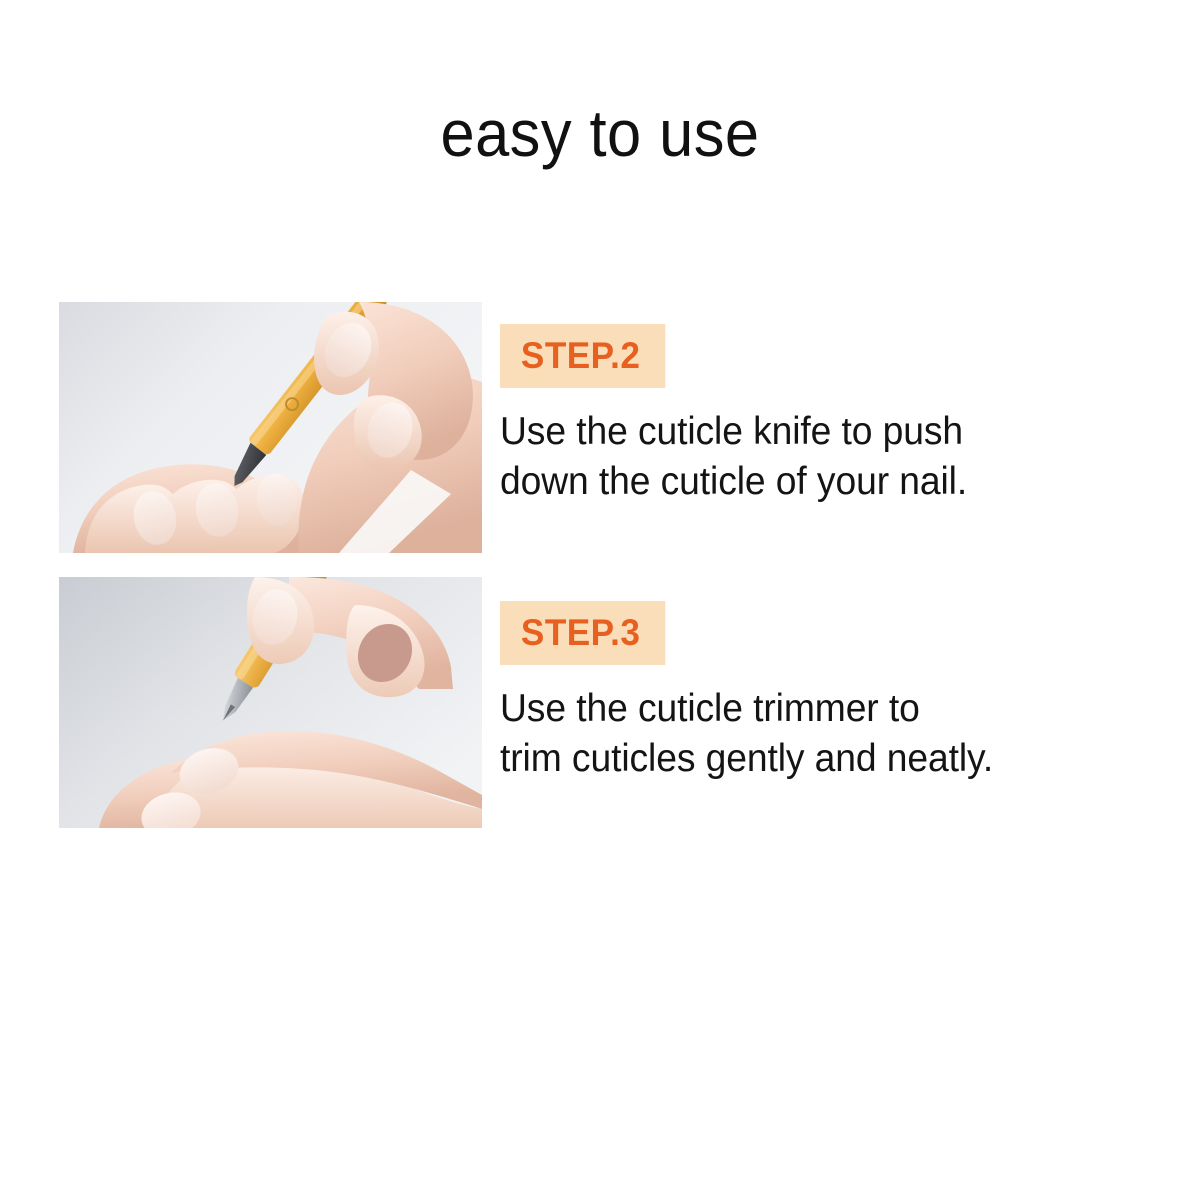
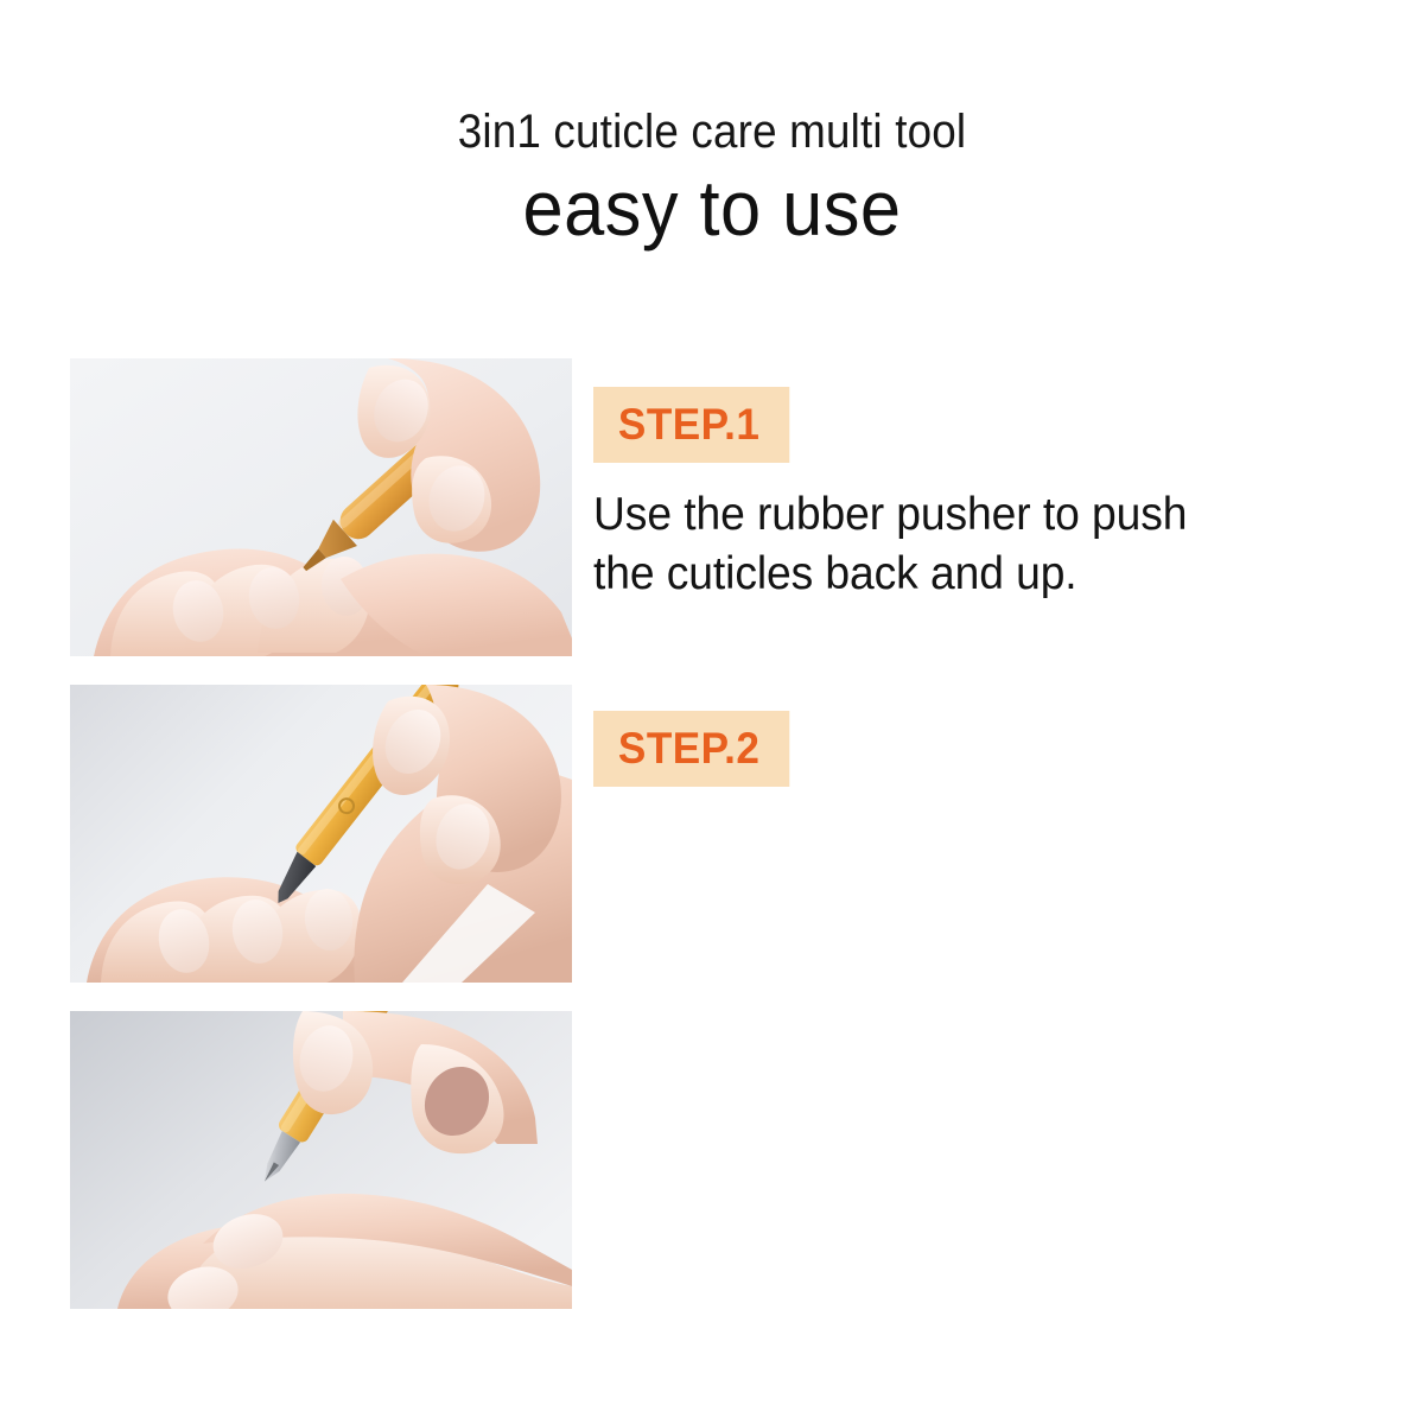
+ 3in1 cuticle care multi tool
  easy to use
+ STEP.1
+ Use the rubber pusher to push
+ the cuticles back and up.
  STEP.2
- Use the cuticle knife to push
- down the cuticle of your nail.
- STEP.3
- Use the cuticle trimmer to
- trim cuticles gently and neatly.
